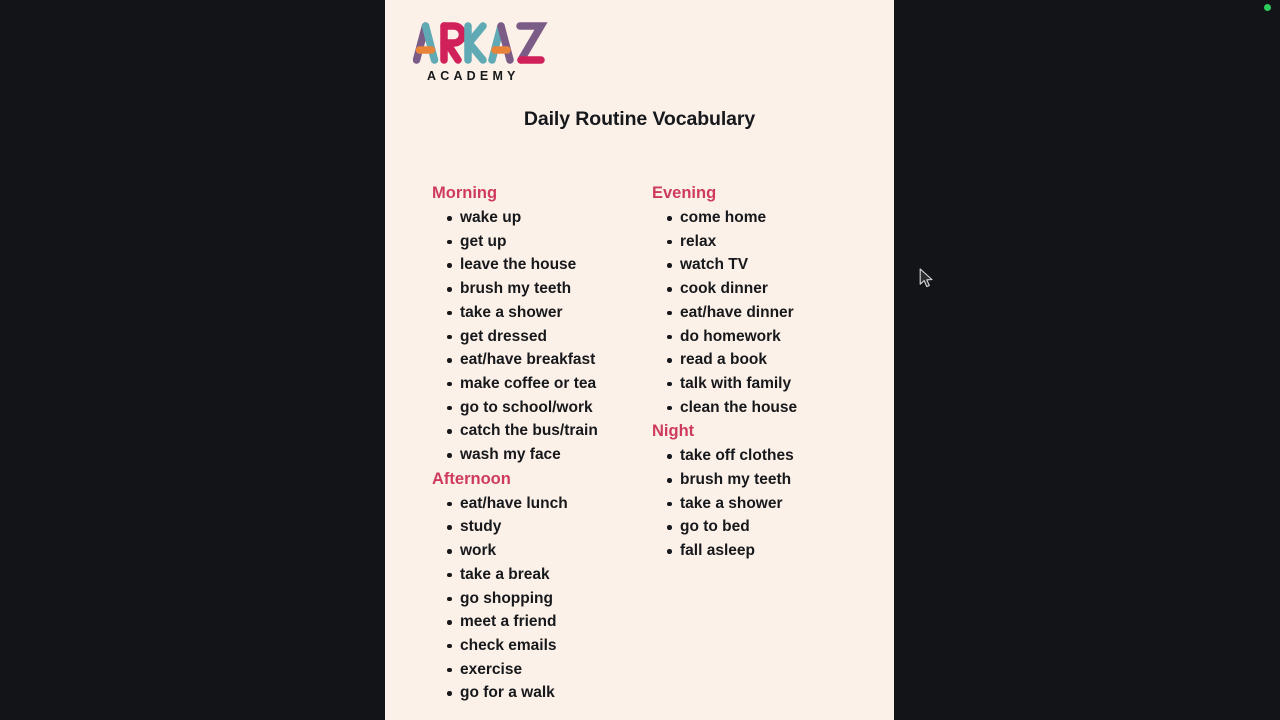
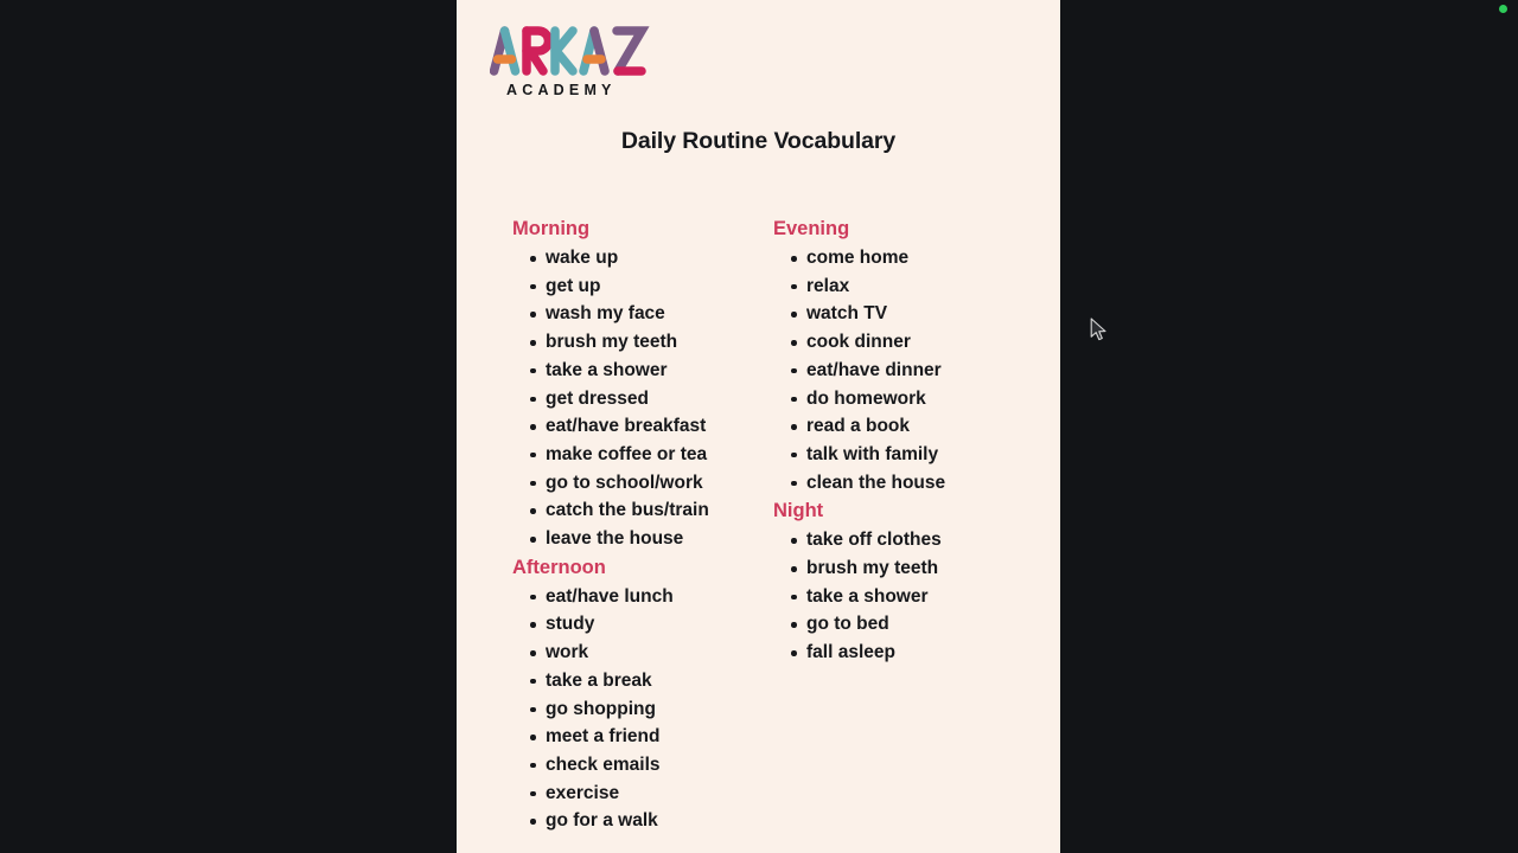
  ACADEMY
  Daily Routine Vocabulary
  Morning
  wake up
  get up
- leave the house
+ wash my face
  brush my teeth
  take a shower
  get dressed
  eat/have breakfast
  make coffee or tea
  go to school/work
  catch the bus/train
- wash my face
+ leave the house
  Afternoon
  eat/have lunch
  study
  work
  take a break
  go shopping
  meet a friend
  check emails
  exercise
  go for a walk
  Evening
  come home
  relax
  watch TV
  cook dinner
  eat/have dinner
  do homework
  read a book
  talk with family
  clean the house
  Night
  take off clothes
  brush my teeth
  take a shower
  go to bed
  fall asleep
